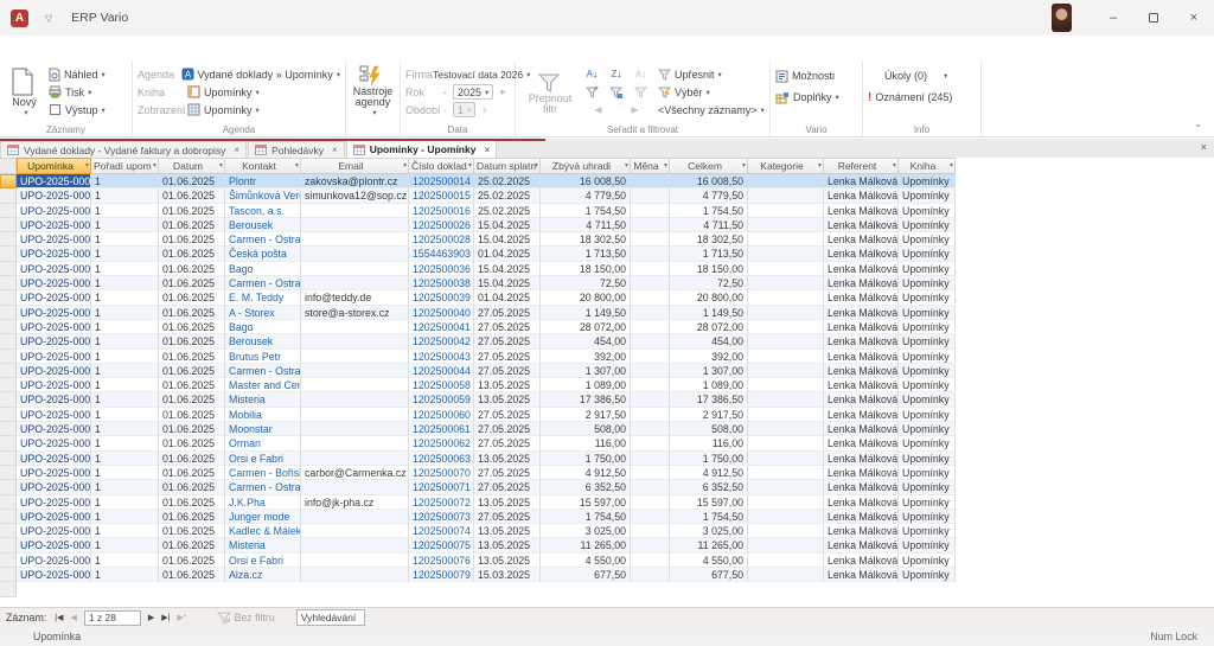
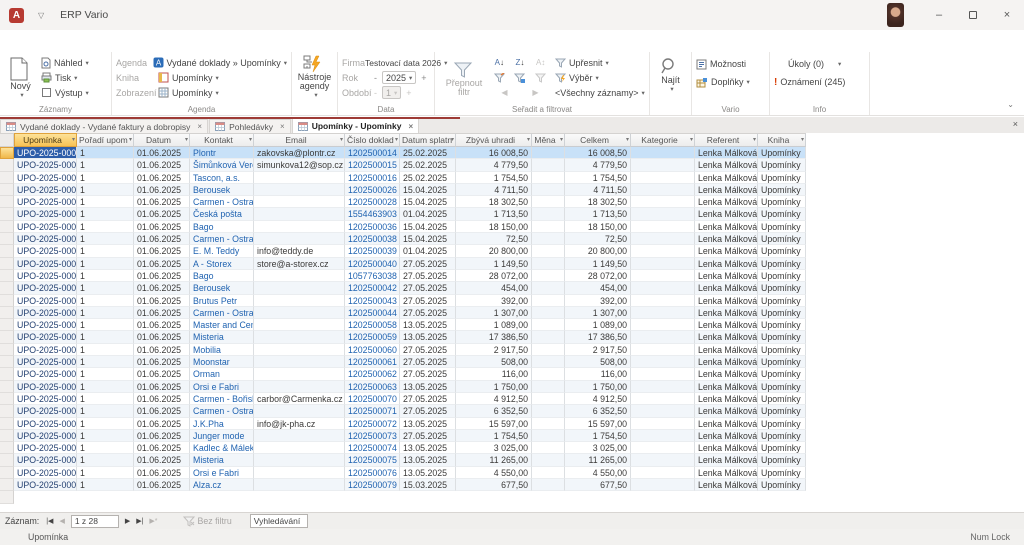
  A
  ▽
  ERP Vario
  –
  ×
  Nový
  Náhled
  Tisk
  Výstup
  Záznamy
  Agenda
  A
  Vydané doklady » Upomínky
  Kniha
  Upomínky
  Zobrazení
  Upomínky
  Agenda
  Nástroje agendy
  Firma
  Testovací data 2026
  Rok
  -
  2025
  +
  Období
  -
  1
  +
  Data
  Přepnout filtr
  A
  ↓
  Z
  ↓
  A↕
  ◀
  ▶
  Upřesnit
  Výběr
  <Všechny záznamy>
  Seřadit a filtrovat
+ Najít
  Možnosti
  Doplňky
  Vario
  Úkoly (0)
  !
  Oznámení (245)
  Info
  ⌄
  Vydané doklady - Vydané faktury a dobropisy
  ×
  Pohledávky
  ×
  Upomínky - Upomínky
  ×
  ×
  Upomínka
  Pořadí upom
  Datum
  Kontakt
  Email
  Číslo doklad
  Datum splatn
  Zbývá uhradi
  Měna
  Celkem
  Kategorie
  Referent
  Kniha
  UPO-2025-000
  1
  01.06.2025
  Plontr
  zakovska@plontr.cz
  1202500014
  25.02.2025
  16 008,50
  16 008,50
  Lenka Málková
  Upomínky
  UPO-2025-000
  1
  01.06.2025
  Šimůnková Ver
  simunkova12@sop.cz
  1202500015
  25.02.2025
  4 779,50
  4 779,50
  Lenka Málková
  Upomínky
  UPO-2025-000
  1
  01.06.2025
  Tascon, a.s.
  1202500016
  25.02.2025
  1 754,50
  1 754,50
  Lenka Málková
  Upomínky
  UPO-2025-000
  1
  01.06.2025
  Berousek
  1202500026
  15.04.2025
  4 711,50
  4 711,50
  Lenka Málková
  Upomínky
  UPO-2025-000
  1
  01.06.2025
  Carmen - Ostra
  1202500028
  15.04.2025
  18 302,50
  18 302,50
  Lenka Málková
  Upomínky
  UPO-2025-000
  1
  01.06.2025
  Česká pošta
  1554463903
  01.04.2025
  1 713,50
  1 713,50
  Lenka Málková
  Upomínky
  UPO-2025-000
  1
  01.06.2025
  Bago
  1202500036
  15.04.2025
  18 150,00
  18 150,00
  Lenka Málková
  Upomínky
  UPO-2025-000
  1
  01.06.2025
  Carmen - Ostra
  1202500038
  15.04.2025
  72,50
  72,50
  Lenka Málková
  Upomínky
  UPO-2025-000
  1
  01.06.2025
  E. M. Teddy
  info@teddy.de
  1202500039
  01.04.2025
  20 800,00
  20 800,00
  Lenka Málková
  Upomínky
  UPO-2025-000
  1
  01.06.2025
  A - Storex
  store@a-storex.cz
  1202500040
  27.05.2025
  1 149,50
  1 149,50
  Lenka Málková
  Upomínky
  UPO-2025-000
  1
  01.06.2025
  Bago
- 1202500041
+ 1057763038
  27.05.2025
  28 072,00
  28 072,00
  Lenka Málková
  Upomínky
  UPO-2025-000
  1
  01.06.2025
  Berousek
  1202500042
  27.05.2025
  454,00
  454,00
  Lenka Málková
  Upomínky
  UPO-2025-000
  1
  01.06.2025
  Brutus Petr
  1202500043
  27.05.2025
  392,00
  392,00
  Lenka Málková
  Upomínky
  UPO-2025-000
  1
  01.06.2025
  Carmen - Ostra
  1202500044
  27.05.2025
  1 307,00
  1 307,00
  Lenka Málková
  Upomínky
  UPO-2025-000
  1
  01.06.2025
  Master and Ce
  1202500058
  13.05.2025
  1 089,00
  1 089,00
  Lenka Málková
  Upomínky
  UPO-2025-000
  1
  01.06.2025
  Misteria
  1202500059
  13.05.2025
  17 386,50
  17 386,50
  Lenka Málková
  Upomínky
  UPO-2025-000
  1
  01.06.2025
  Mobilia
  1202500060
  27.05.2025
  2 917,50
  2 917,50
  Lenka Málková
  Upomínky
  UPO-2025-000
  1
  01.06.2025
  Moonstar
  1202500061
  27.05.2025
  508,00
  508,00
  Lenka Málková
  Upomínky
  UPO-2025-000
  1
  01.06.2025
  Orman
  1202500062
  27.05.2025
  116,00
  116,00
  Lenka Málková
  Upomínky
  UPO-2025-000
  1
  01.06.2025
  Orsi e Fabri
  1202500063
  13.05.2025
  1 750,00
  1 750,00
  Lenka Málková
  Upomínky
  UPO-2025-000
  1
  01.06.2025
  Carmen - Bořis
  carbor@Carmenka.cz
  1202500070
  27.05.2025
  4 912,50
  4 912,50
  Lenka Málková
  Upomínky
  UPO-2025-000
  1
  01.06.2025
  Carmen - Ostra
  1202500071
  27.05.2025
  6 352,50
  6 352,50
  Lenka Málková
  Upomínky
  UPO-2025-000
  1
  01.06.2025
  J.K.Pha
  info@jk-pha.cz
  1202500072
  13.05.2025
  15 597,00
  15 597,00
  Lenka Málková
  Upomínky
  UPO-2025-000
  1
  01.06.2025
  Junger mode
  1202500073
  27.05.2025
  1 754,50
  1 754,50
  Lenka Málková
  Upomínky
  UPO-2025-000
  1
  01.06.2025
  Kadlec & Málek
  1202500074
  13.05.2025
  3 025,00
  3 025,00
  Lenka Málková
  Upomínky
  UPO-2025-000
  1
  01.06.2025
  Misteria
  1202500075
  13.05.2025
  11 265,00
  11 265,00
  Lenka Málková
  Upomínky
  UPO-2025-000
  1
  01.06.2025
  Orsi e Fabri
  1202500076
  13.05.2025
  4 550,00
  4 550,00
  Lenka Málková
  Upomínky
  UPO-2025-000
  1
  01.06.2025
  Alza.cz
  1202500079
  15.03.2025
  677,50
  677,50
  Lenka Málková
  Upomínky
  Záznam:
  1 z 28
  Bez filtru
  Vyhledávání
  Upomínka
  Num Lock
